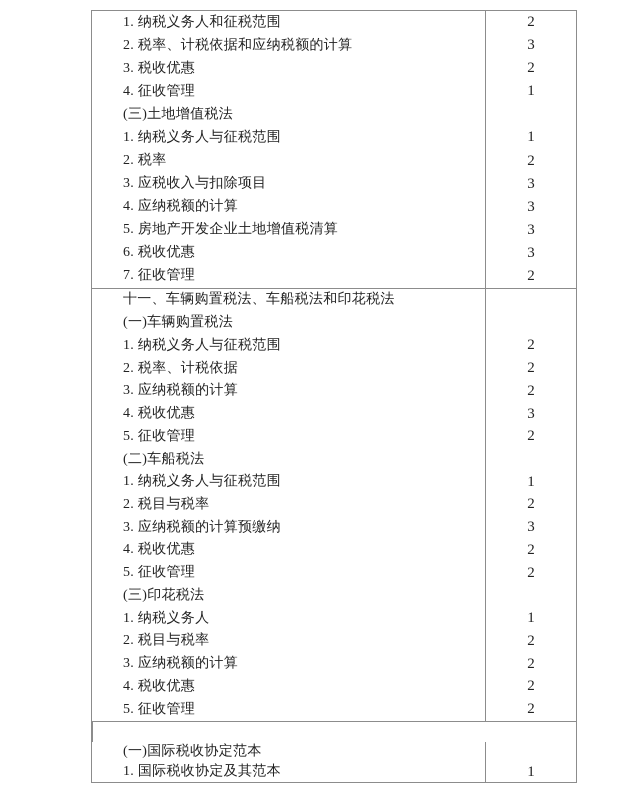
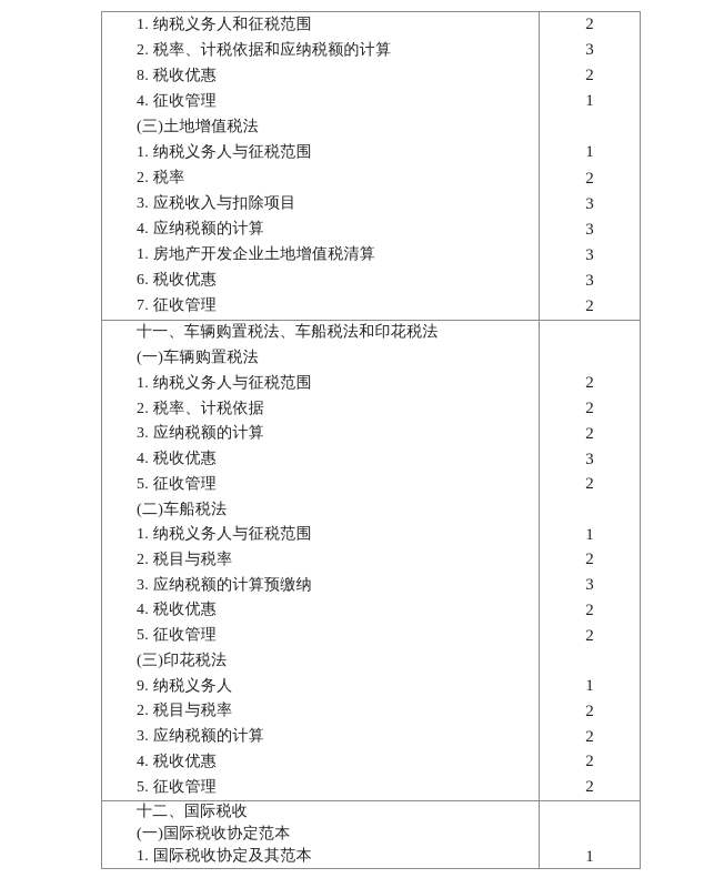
  1. 纳税义务人和征税范围
  2
  2. 税率、计税依据和应纳税额的计算
  3
- 3. 税收优惠
+ 8. 税收优惠
  2
  4. 征收管理
  1
  (三)土地增值税法
  1. 纳税义务人与征税范围
  1
  2. 税率
  2
  3. 应税收入与扣除项目
  3
  4. 应纳税额的计算
  3
- 5. 房地产开发企业土地增值税清算
+ 1. 房地产开发企业土地增值税清算
  3
  6. 税收优惠
  3
  7. 征收管理
  2
  十一、车辆购置税法、车船税法和印花税法
  (一)车辆购置税法
  1. 纳税义务人与征税范围
  2
  2. 税率、计税依据
  2
  3. 应纳税额的计算
  2
  4. 税收优惠
  3
  5. 征收管理
  2
  (二)车船税法
  1. 纳税义务人与征税范围
  1
  2. 税目与税率
  2
  3. 应纳税额的计算预缴纳
  3
  4. 税收优惠
  2
  5. 征收管理
  2
  (三)印花税法
- 1. 纳税义务人
+ 9. 纳税义务人
  1
  2. 税目与税率
  2
  3. 应纳税额的计算
  2
  4. 税收优惠
  2
  5. 征收管理
  2
+ 十二、国际税收
  (一)国际税收协定范本
  1. 国际税收协定及其范本
  1
